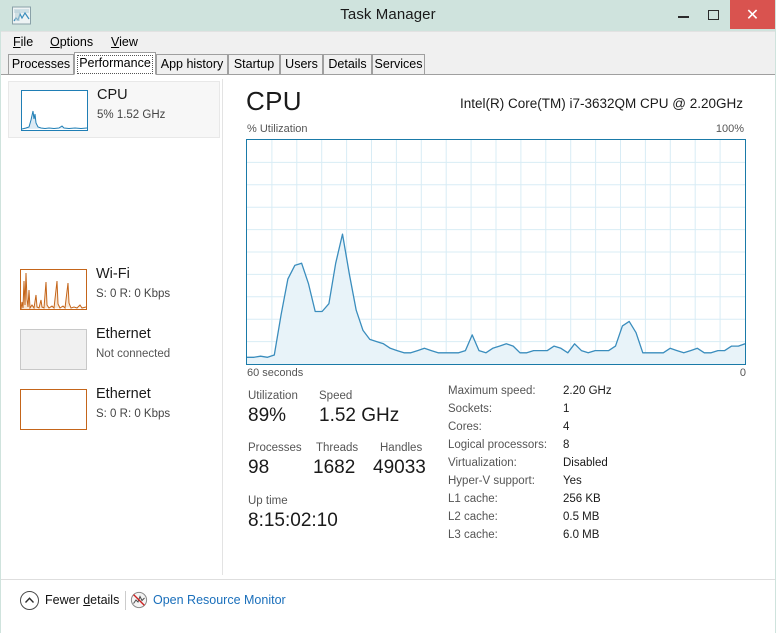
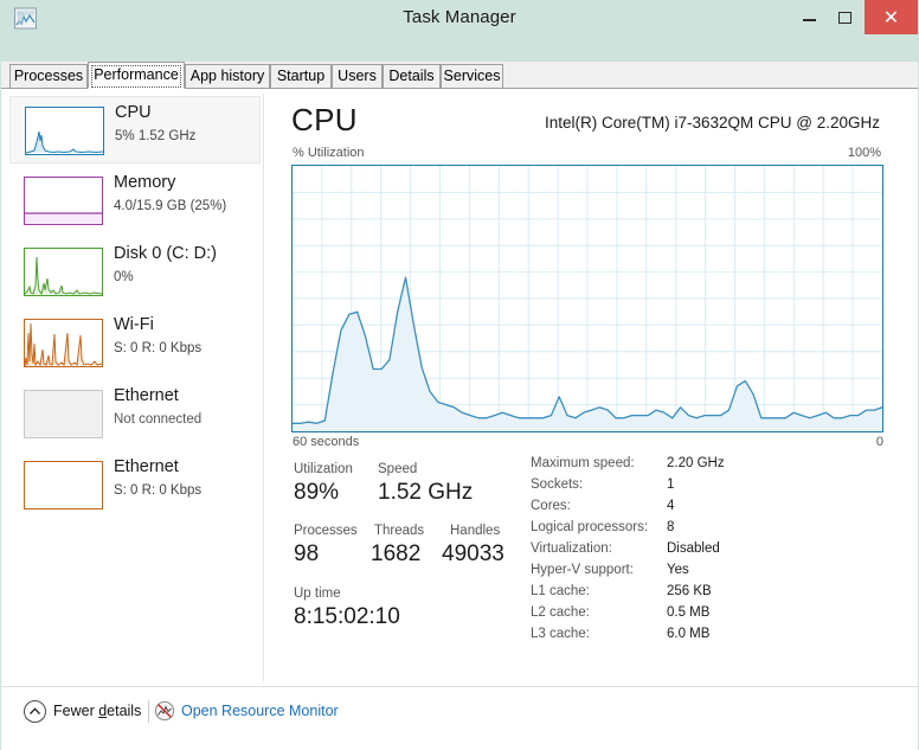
  Task Manager
  ✕
- File
- Options
- View
  Processes
  Performance
  App history
  Startup
  Users
  Details
  Services
  CPU
  5% 1.52 GHz
+ Memory
+ 4.0/15.9 GB (25%)
+ Disk 0 (C: D:)
+ 0%
  Wi-Fi
  S: 0 R: 0 Kbps
  Ethernet
  Not connected
  Ethernet
  S: 0 R: 0 Kbps
  CPU
  Intel(R) Core(TM) i7-3632QM CPU @ 2.20GHz
  % Utilization
  100%
  60 seconds
  0
  Utilization
  89%
  Speed
  1.52 GHz
  Processes
  98
  Threads
  1682
  Handles
  49033
  Up time
  8:15:02:10
  Maximum speed:
  2.20 GHz
  Sockets:
  1
  Cores:
  4
  Logical processors:
  8
  Virtualization:
  Disabled
  Hyper-V support:
  Yes
  L1 cache:
  256 KB
  L2 cache:
  0.5 MB
  L3 cache:
  6.0 MB
  Fewer details
  Open Resource Monitor
